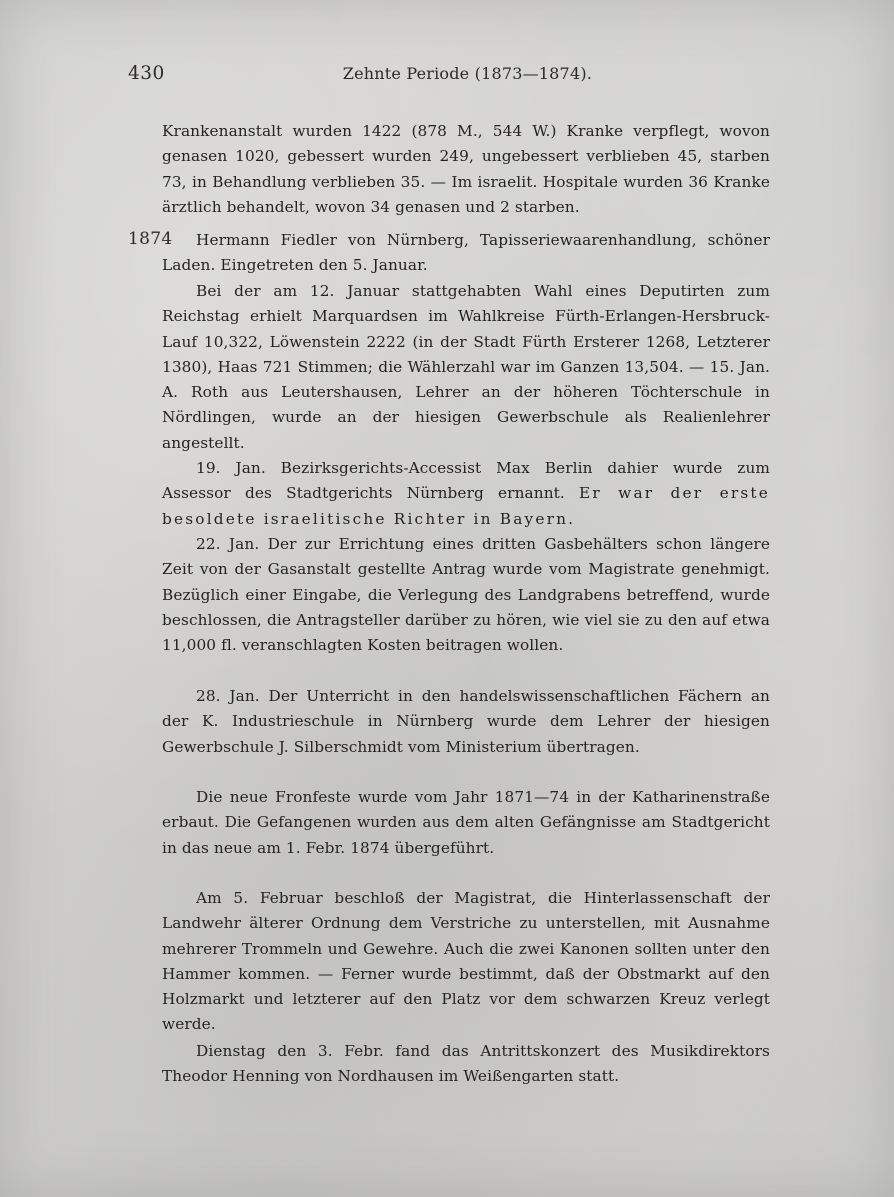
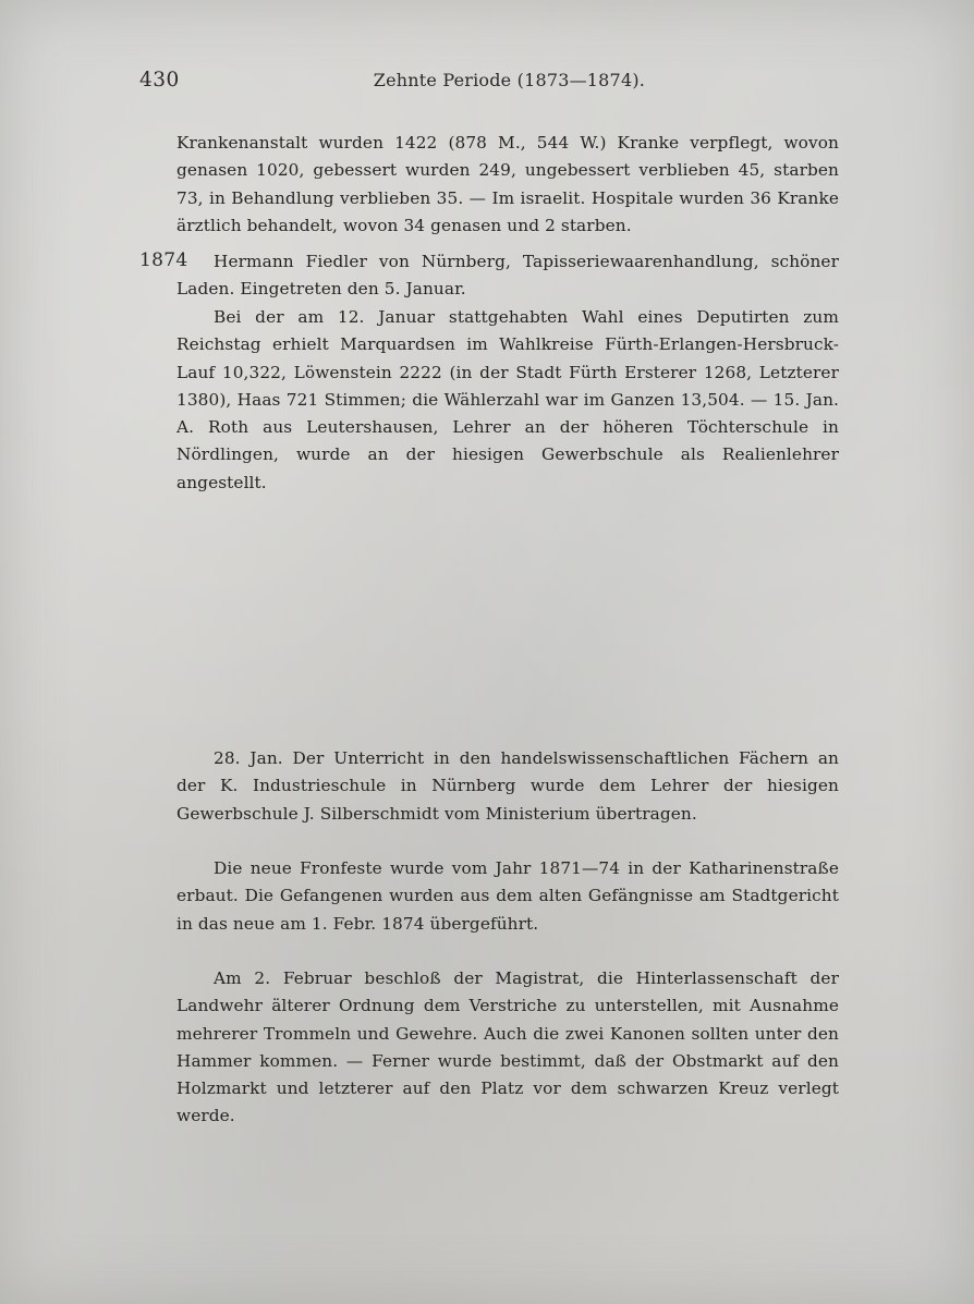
  430
  Zehnte Periode (1873—1874).
  Krankenanstalt wurden 1422 (878 M., 544 W.) Kranke verpflegt, wovon genasen 1020, gebessert wurden 249, ungebessert verblieben 45, starben 73, in Behandlung verblieben 35. — Im israelit. Hospitale wurden 36 Kranke ärztlich behandelt, wovon 34 genasen und 2 starben.
  1874
  Hermann Fiedler von Nürnberg, Tapisseriewaarenhandlung, schöner Laden. Eingetreten den 5. Januar.
  Bei der am 12. Januar stattgehabten Wahl eines Deputirten zum Reichstag erhielt Marquardsen im Wahlkreise Fürth-Erlangen-Hersbruck-Lauf 10,322, Löwenstein 2222 (in der Stadt Fürth Ersterer 1268, Letzterer 1380), Haas 721 Stimmen; die Wählerzahl war im Ganzen 13,504. — 15. Jan. A. Roth aus Leutershausen, Lehrer an der höheren Töchterschule in Nördlingen, wurde an der hiesigen Gewerbschule als Realienlehrer angestellt.
- 19. Jan. Bezirksgerichts-Accessist Max Berlin dahier wurde zum Assessor des Stadtgerichts Nürnberg ernannt. Er war der erste besoldete israelitische Richter in Bayern.
- 22. Jan. Der zur Errichtung eines dritten Gasbehälters schon längere Zeit von der Gasanstalt gestellte Antrag wurde vom Magistrate genehmigt. Bezüglich einer Eingabe, die Verlegung des Landgrabens betreffend, wurde beschlossen, die Antragsteller darüber zu hören, wie viel sie zu den auf etwa 11,000 fl. veranschlagten Kosten beitragen wollen.
  28. Jan. Der Unterricht in den handelswissenschaftlichen Fächern an der K. Industrieschule in Nürnberg wurde dem Lehrer der hiesigen Gewerbschule J. Silberschmidt vom Ministerium übertragen.
  Die neue Fronfeste wurde vom Jahr 1871—74 in der Katharinenstraße erbaut. Die Gefangenen wurden aus dem alten Gefängnisse am Stadtgericht in das neue am 1. Febr. 1874 übergeführt.
- Am 5. Februar beschloß der Magistrat, die Hinterlassenschaft der Landwehr älterer Ordnung dem Verstriche zu unterstellen, mit Ausnahme mehrerer Trommeln und Gewehre. Auch die zwei Kanonen sollten unter den Hammer kommen. — Ferner wurde bestimmt, daß der Obstmarkt auf den Holzmarkt und letzterer auf den Platz vor dem schwarzen Kreuz verlegt werde.
+ Am 2. Februar beschloß der Magistrat, die Hinterlassenschaft der Landwehr älterer Ordnung dem Verstriche zu unterstellen, mit Ausnahme mehrerer Trommeln und Gewehre. Auch die zwei Kanonen sollten unter den Hammer kommen. — Ferner wurde bestimmt, daß der Obstmarkt auf den Holzmarkt und letzterer auf den Platz vor dem schwarzen Kreuz verlegt werde.
- Dienstag den 3. Febr. fand das Antrittskonzert des Musikdirektors Theodor Henning von Nordhausen im Weißengarten statt.
